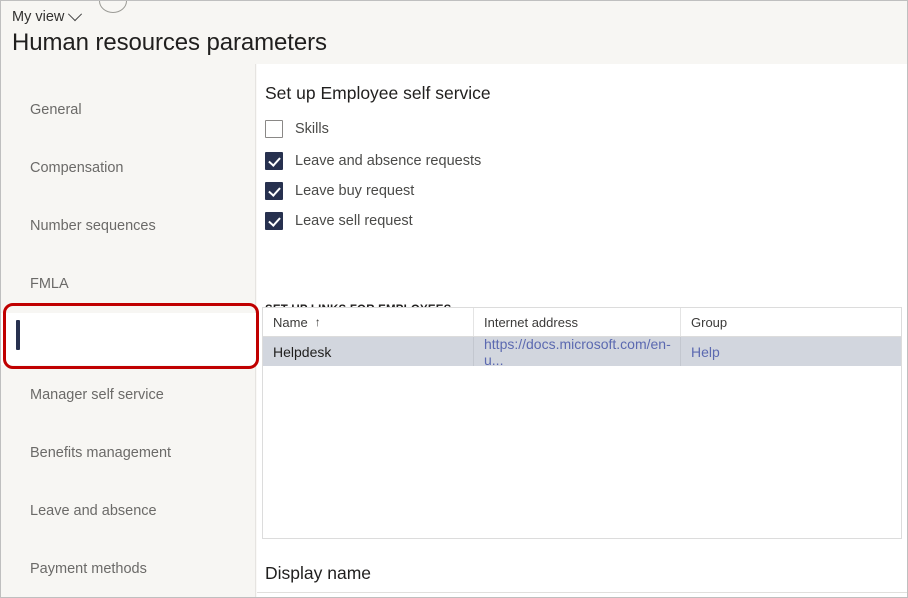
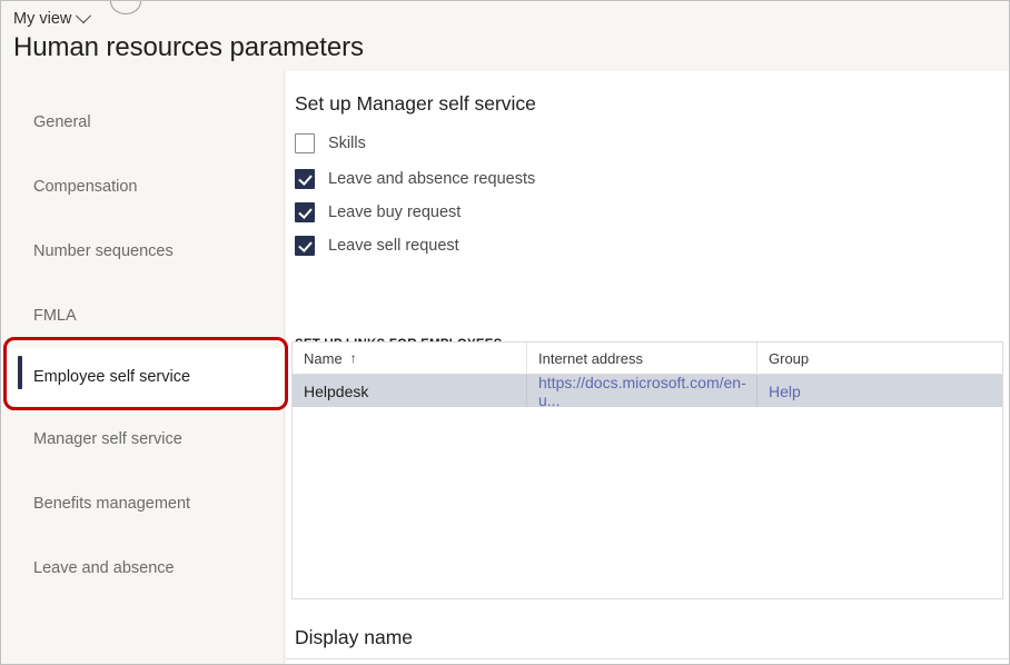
  My view
  Human resources parameters
  General
  Compensation
  Number sequences
  FMLA
+ Employee self service
  Manager self service
  Benefits management
  Leave and absence
- Payment methods
- Set up Employee self service
+ Set up Manager self service
  Skills
  Leave and absence requests
  Leave buy request
  Leave sell request
  Name
  ↑
  Internet address
  Group
  Helpdesk
  https://docs.microsoft.com/en-u...
  Help
  Display name
